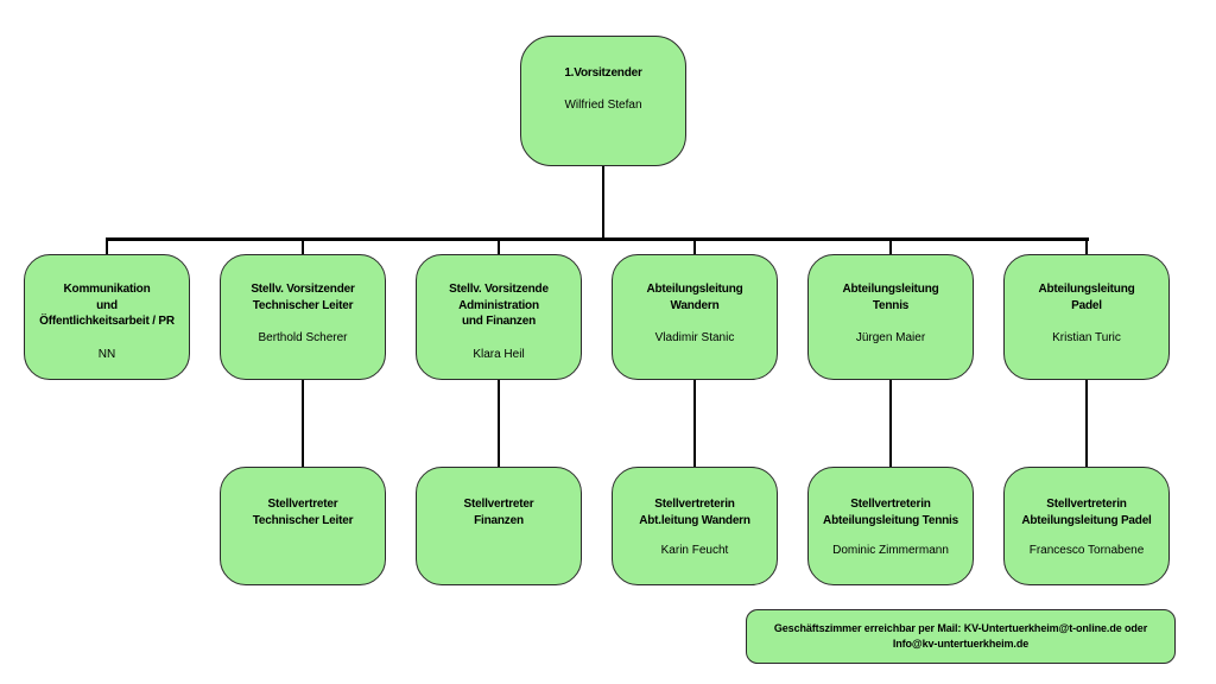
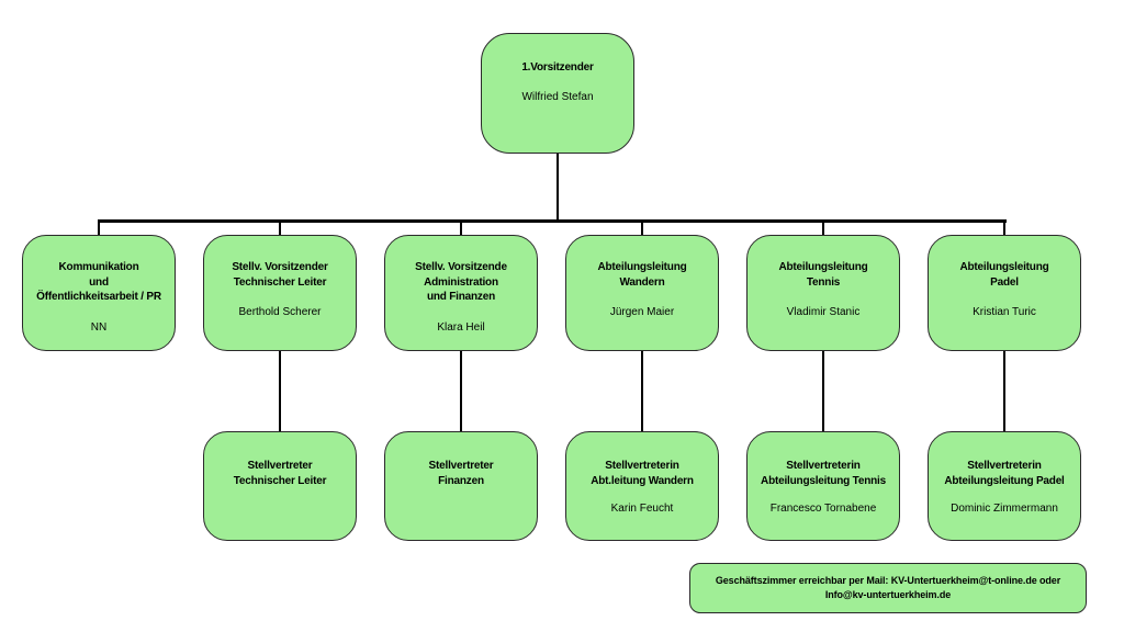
  1.Vorsitzender
  Wilfried Stefan
  Kommunikation
  und
  Öffentlichkeitsarbeit / PR
  NN
  Stellv. Vorsitzender
  Technischer Leiter
  Berthold Scherer
  Stellv. Vorsitzende
  Administration
  und Finanzen
  Klara Heil
  Abteilungsleitung
  Wandern
- Vladimir Stanic
+ Jürgen Maier
  Abteilungsleitung
  Tennis
- Jürgen Maier
+ Vladimir Stanic
  Abteilungsleitung
  Padel
  Kristian Turic
  Stellvertreter
  Technischer Leiter
  Stellvertreter
  Finanzen
  Stellvertreterin
  Abt.leitung Wandern
  Karin Feucht
  Stellvertreterin
  Abteilungsleitung Tennis
- Dominic Zimmermann
+ Francesco Tornabene
  Stellvertreterin
  Abteilungsleitung Padel
- Francesco Tornabene
+ Dominic Zimmermann
  Geschäftszimmer erreichbar per Mail: KV-Untertuerkheim@t-online.de oder
  Info@kv-untertuerkheim.de
